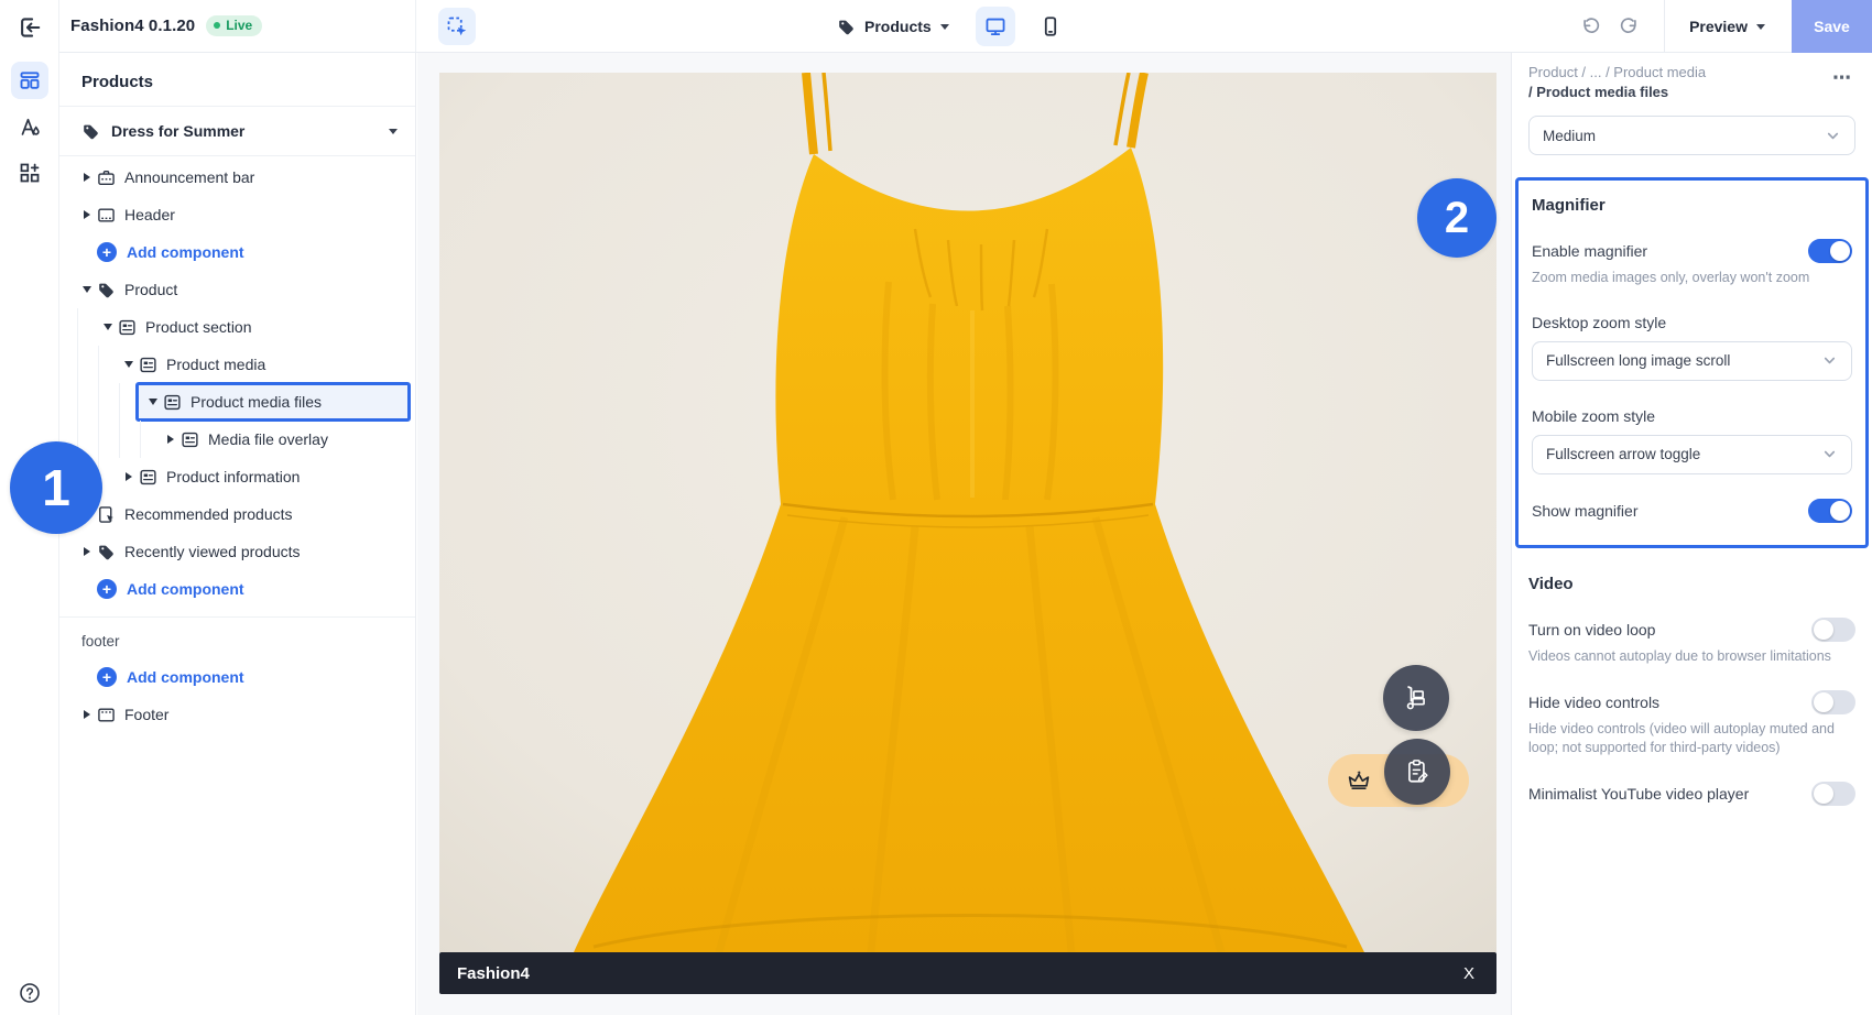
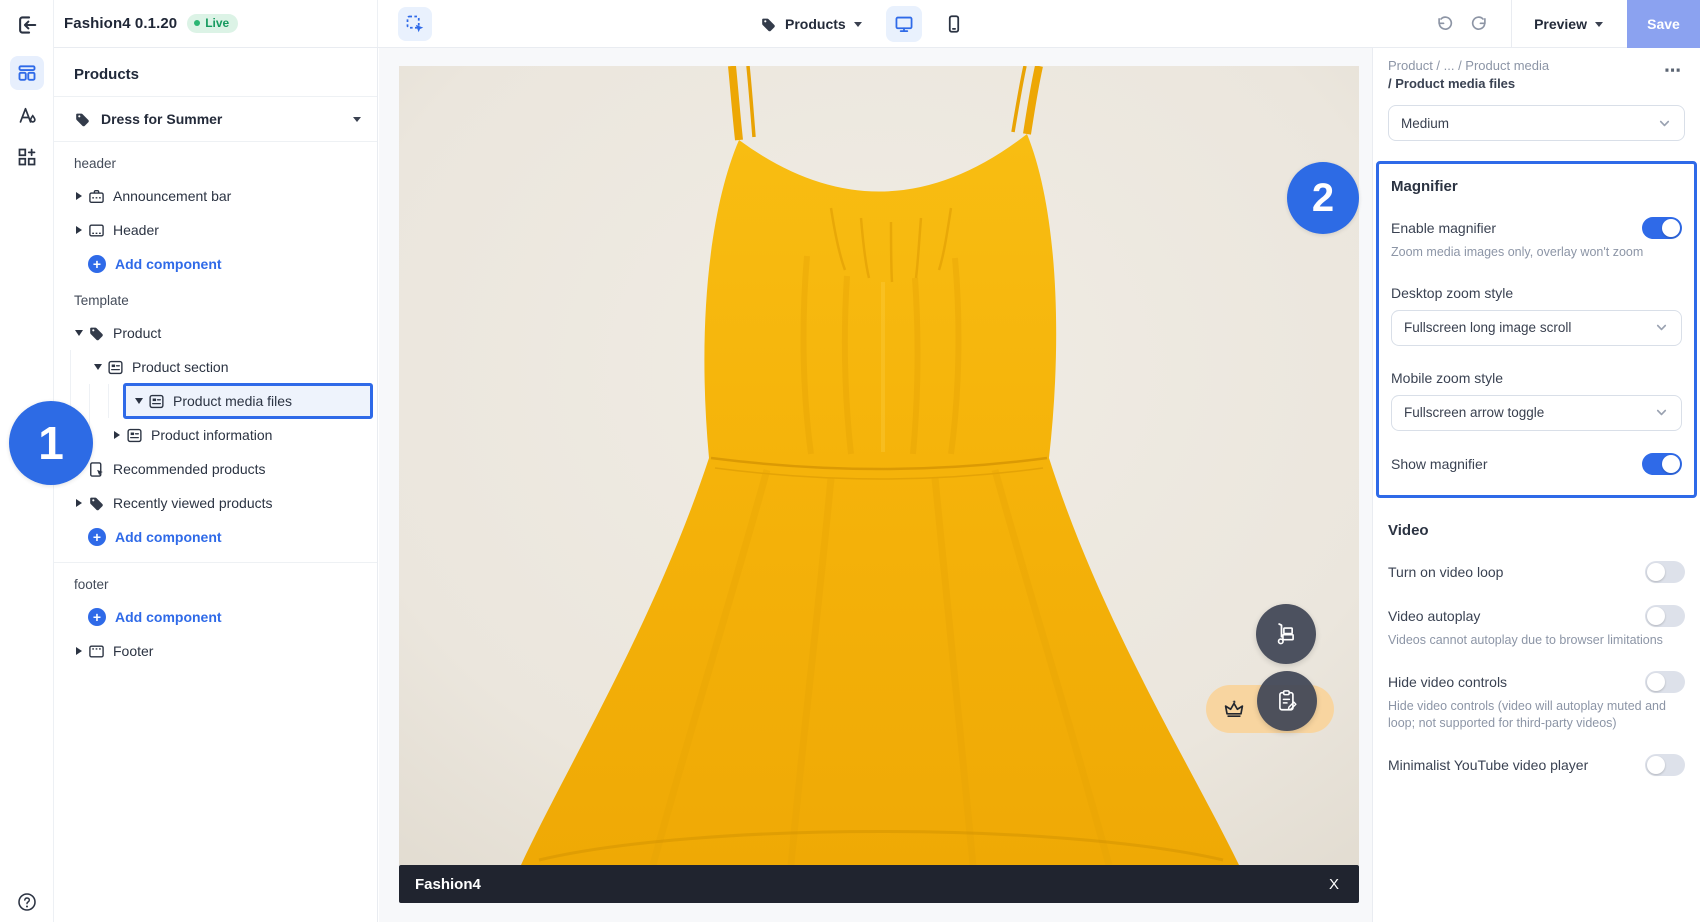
  Fashion4 0.1.20
  Live
  Products
  Preview
  Save
  Products
  Dress for Summer
+ header
  Announcement bar
  Header
  +
  Add component
+ Template
  Product
  Product section
- Product media
  Product media files
- Media file overlay
  Product information
  Recommended products
  Recently viewed products
  +
  Add component
  footer
  +
  Add component
  Footer
  Fashion4
  X
  Product / ... / Product media
  / Product media files
  ⋯
  Medium
  Magnifier
  Enable magnifier
  Zoom media images only, overlay won't zoom
  Desktop zoom style
  Fullscreen long image scroll
  Mobile zoom style
  Fullscreen arrow toggle
  Show magnifier
  Video
  Turn on video loop
+ Video autoplay
  Videos cannot autoplay due to browser limitations
  Hide video controls
  Hide video controls (video will autoplay muted and loop; not supported for third-party videos)
  Minimalist YouTube video player
  1
  2
